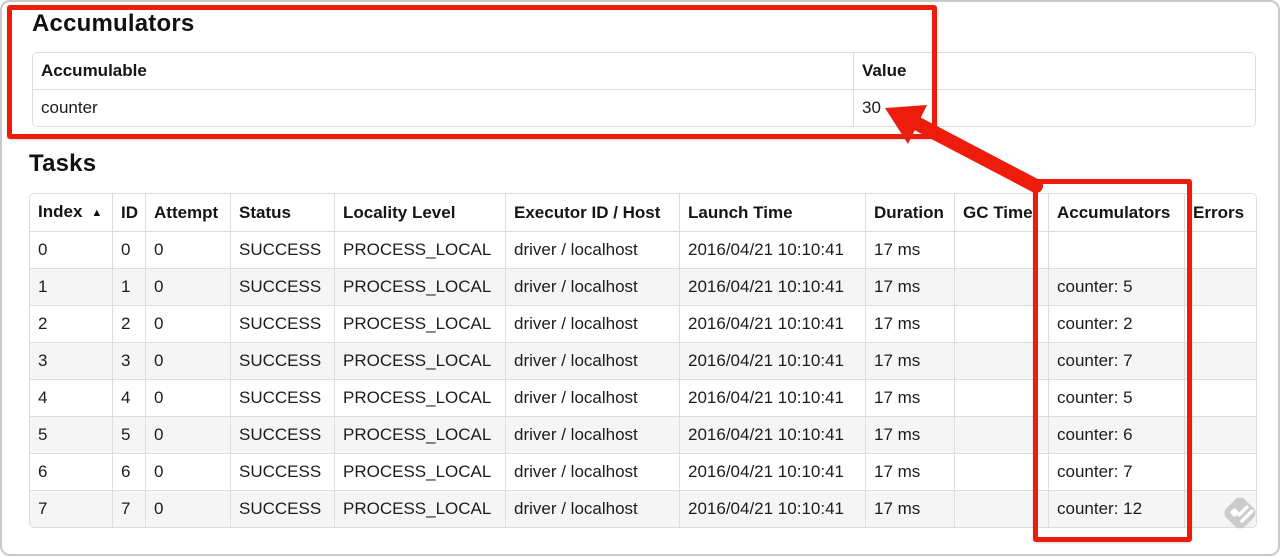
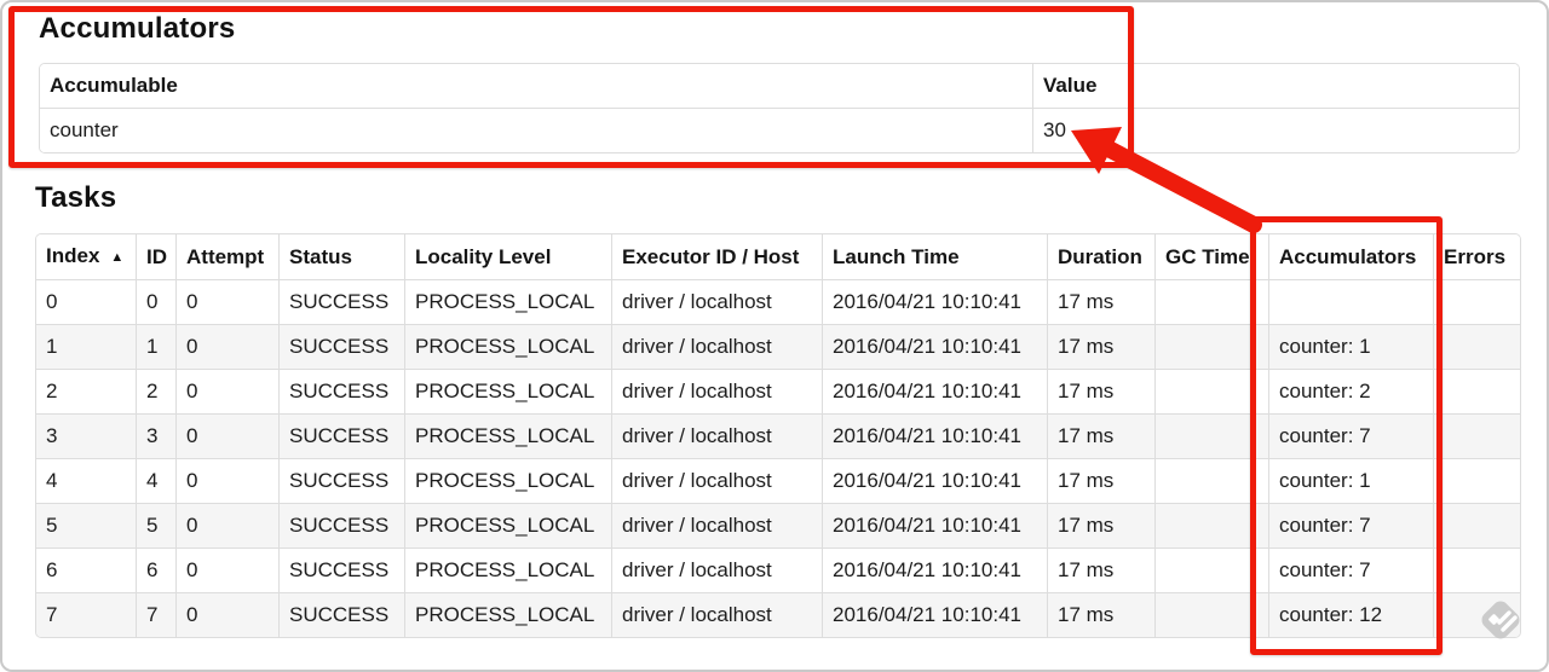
  Accumulators
  Accumulable	Value
  counter	30
  Tasks
  Index ▲	ID	Attempt	Status	Locality Level	Executor ID / Host	Launch Time	Duration	GC Time	Accumulators	Errors
  0	0	0	SUCCESS	PROCESS_LOCAL	driver / localhost	2016/04/21 10:10:41	17 ms
- 1	1	0	SUCCESS	PROCESS_LOCAL	driver / localhost	2016/04/21 10:10:41	17 ms		counter: 5
+ 1	1	0	SUCCESS	PROCESS_LOCAL	driver / localhost	2016/04/21 10:10:41	17 ms		counter: 1
  2	2	0	SUCCESS	PROCESS_LOCAL	driver / localhost	2016/04/21 10:10:41	17 ms		counter: 2
  3	3	0	SUCCESS	PROCESS_LOCAL	driver / localhost	2016/04/21 10:10:41	17 ms		counter: 7
- 4	4	0	SUCCESS	PROCESS_LOCAL	driver / localhost	2016/04/21 10:10:41	17 ms		counter: 5
+ 4	4	0	SUCCESS	PROCESS_LOCAL	driver / localhost	2016/04/21 10:10:41	17 ms		counter: 1
- 5	5	0	SUCCESS	PROCESS_LOCAL	driver / localhost	2016/04/21 10:10:41	17 ms		counter: 6
+ 5	5	0	SUCCESS	PROCESS_LOCAL	driver / localhost	2016/04/21 10:10:41	17 ms		counter: 7
  6	6	0	SUCCESS	PROCESS_LOCAL	driver / localhost	2016/04/21 10:10:41	17 ms		counter: 7
  7	7	0	SUCCESS	PROCESS_LOCAL	driver / localhost	2016/04/21 10:10:41	17 ms		counter: 12
